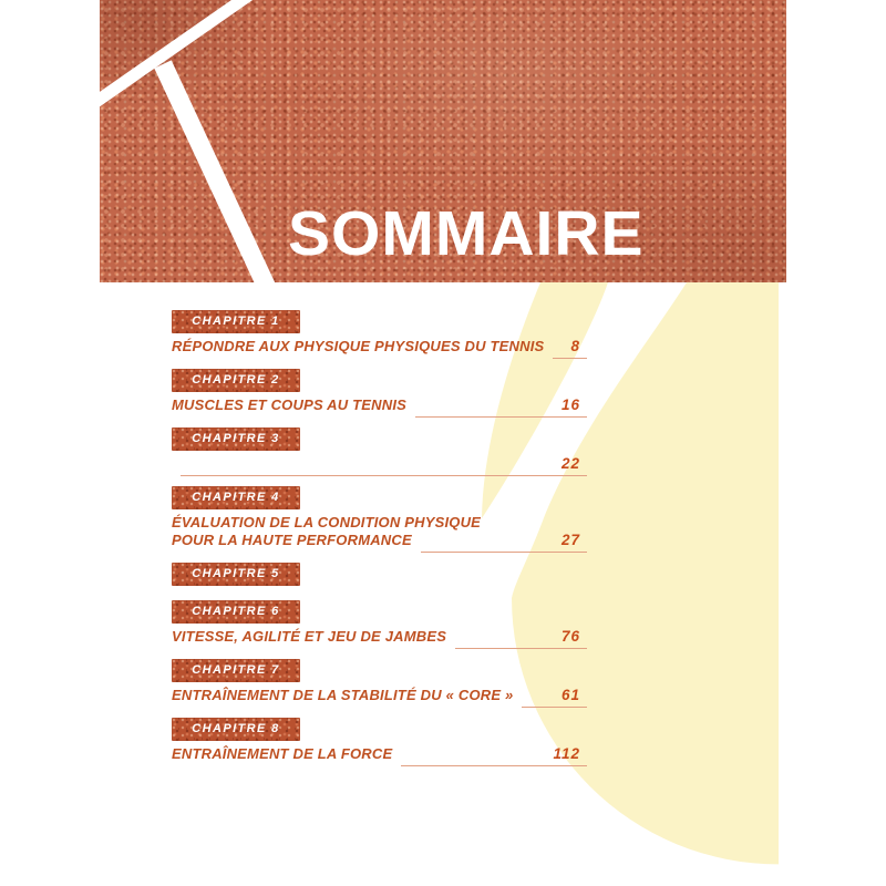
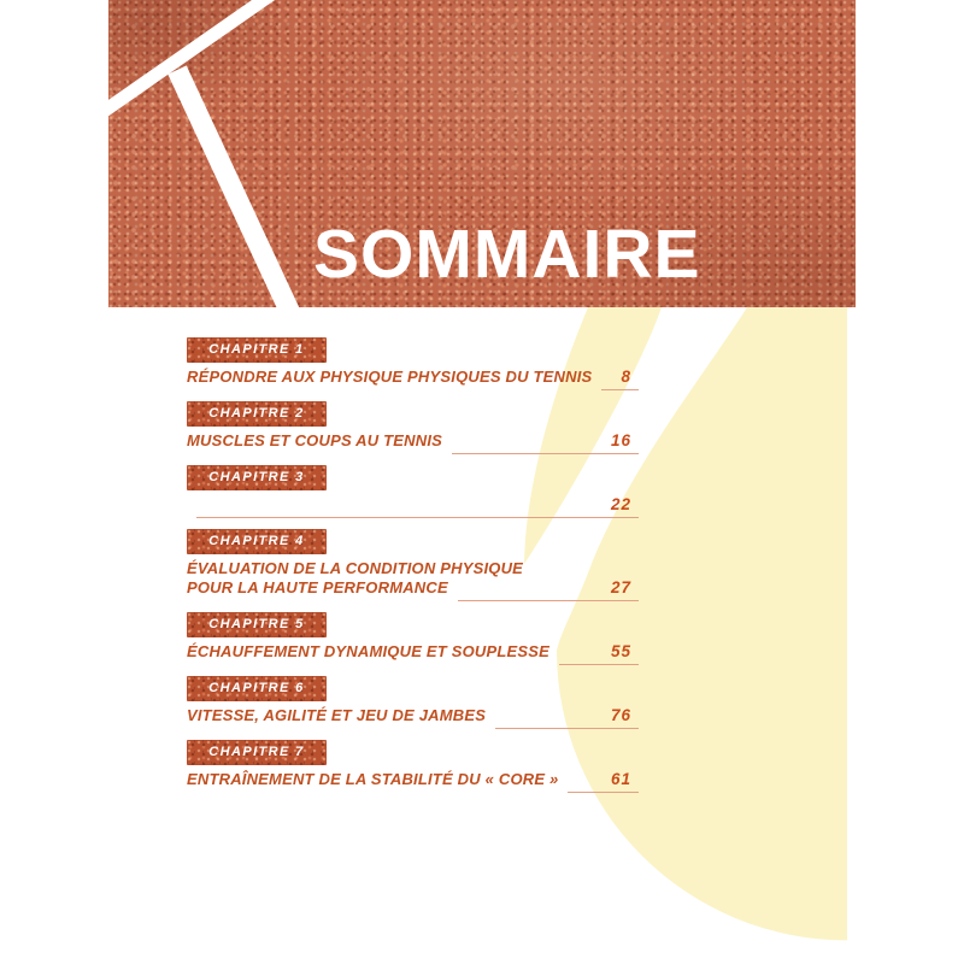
  SOMMAIRE
  CHAPITRE 1
  RÉPONDRE AUX PHYSIQUE PHYSIQUES DU TENNIS
  8
  CHAPITRE 2
  MUSCLES ET COUPS AU TENNIS
  16
  CHAPITRE 3
  22
  CHAPITRE 4
  ÉVALUATION DE LA CONDITION PHYSIQUE
  POUR LA HAUTE PERFORMANCE
  27
  CHAPITRE 5
+ ÉCHAUFFEMENT DYNAMIQUE ET SOUPLESSE
+ 55
  CHAPITRE 6
  VITESSE, AGILITÉ ET JEU DE JAMBES
  76
  CHAPITRE 7
  ENTRAÎNEMENT DE LA STABILITÉ DU « CORE »
  61
- CHAPITRE 8
- ENTRAÎNEMENT DE LA FORCE
- 112
